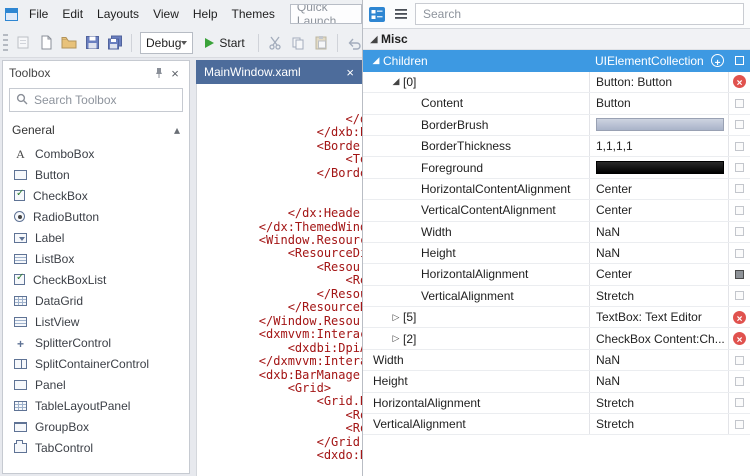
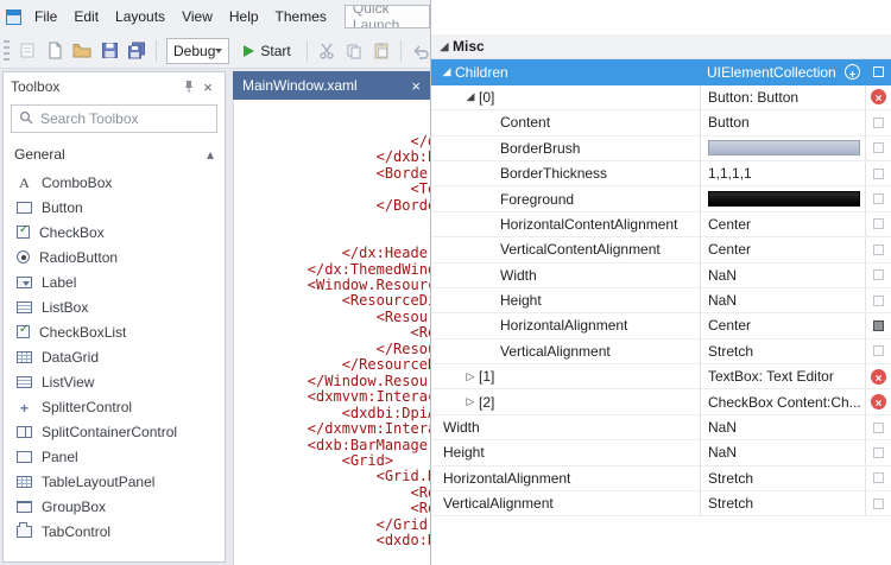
  File
  Edit
  Layouts
  View
  Help
  Themes
  Quick Launch
  Debug
  Start
  Toolbox
  Search Toolbox
  General
  ComboBox
  Button
  CheckBox
  RadioButton
  Label
  ListBox
  CheckBoxList
  DataGrid
  ListView
  SplitterControl
  SplitContainerControl
  Panel
  TableLayoutPanel
  GroupBox
  TabControl
  MainWindow.xaml
  </dxb:
  <Borde
  </Bord
  </dx:Heade
  </dx:ThemedWin
  <Window.Resour
  <ResourceD
  <Resou
  </Reso
  </Resource
  </Window.Resou
  <dxmvvm:Intera
  <dxdbi:Dpi
  </dxmvvm:Inter
  <dxb:BarManage
  <Grid>
  <Grid.
  </Grid
  <dxdo:
- Search
  Misc
  Children
  UIElementCollection
  [0]
  Button: Button
  Content
  Button
  BorderBrush
  BorderThickness
  1,1,1,1
  Foreground
  HorizontalContentAlignment
  Center
  VerticalContentAlignment
  Center
  Width
  NaN
  Height
  NaN
  HorizontalAlignment
  Center
  VerticalAlignment
  Stretch
- [5]
+ [1]
  TextBox: Text Editor
  [2]
  CheckBox Content:Ch...
  Width
  NaN
  Height
  NaN
  HorizontalAlignment
  Stretch
  VerticalAlignment
  Stretch
